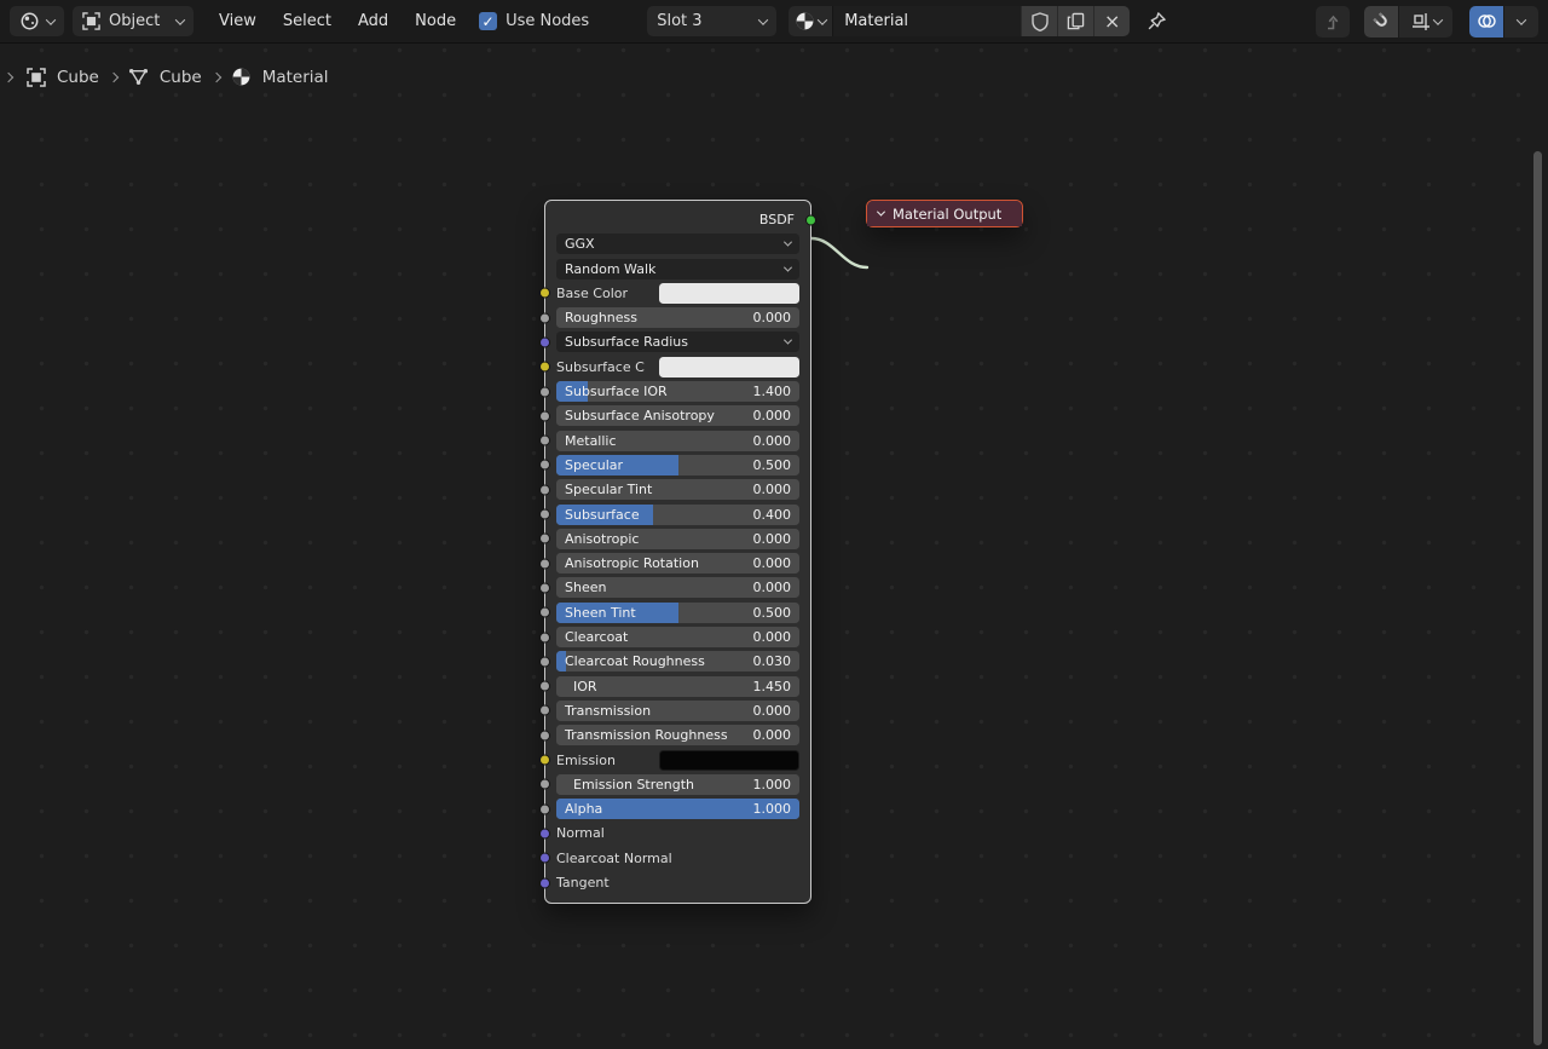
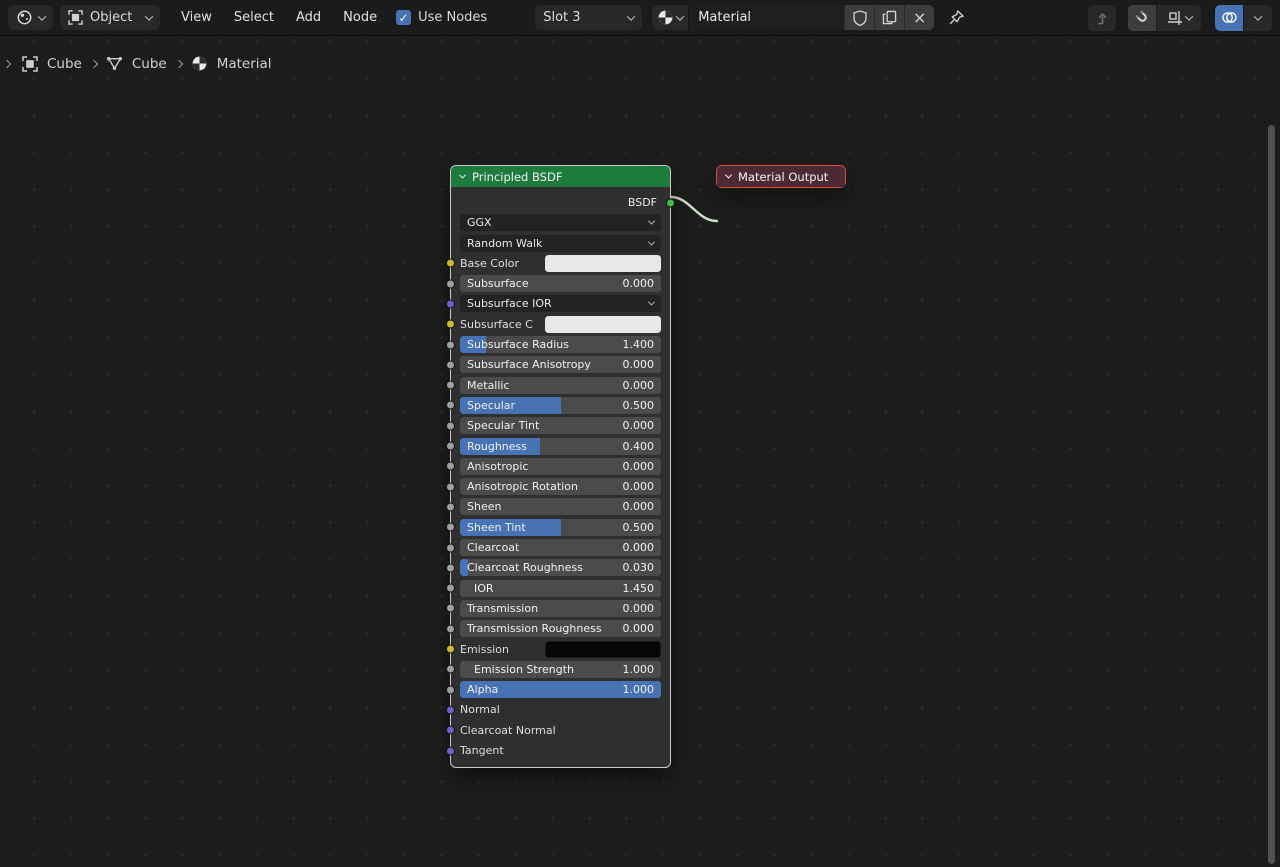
  Object
  View
  Select
  Add
  Node
  ✓
  Use Nodes
  Slot 3
  Material
  ×
  Cube
  Cube
  Material
+ Principled BSDF
  BSDF
  GGX
  Random Walk
  Base Color
- Roughness
+ Subsurface
  0.000
- Subsurface Radius
+ Subsurface IOR
  Subsurface C
- Subsurface IOR
+ Subsurface Radius
  1.400
  Subsurface Anisotropy
  0.000
  Metallic
  0.000
  Specular
  0.500
  Specular Tint
  0.000
- Subsurface
+ Roughness
  0.400
  Anisotropic
  0.000
  Anisotropic Rotation
  0.000
  Sheen
  0.000
  Sheen Tint
  0.500
  Clearcoat
  0.000
  Clearcoat Roughness
  0.030
  IOR
  1.450
  Transmission
  0.000
  Transmission Roughness
  0.000
  Emission
  Emission Strength
  1.000
  Alpha
  1.000
  Normal
  Clearcoat Normal
  Tangent
  Material Output
